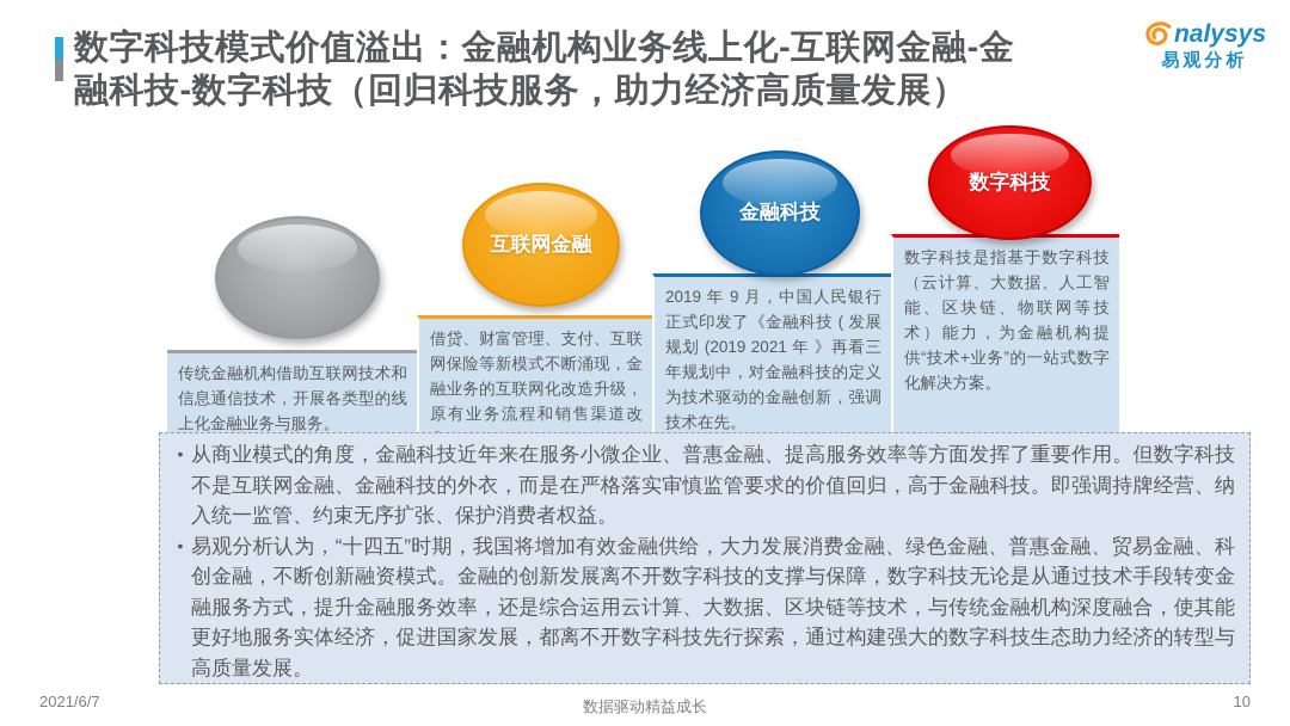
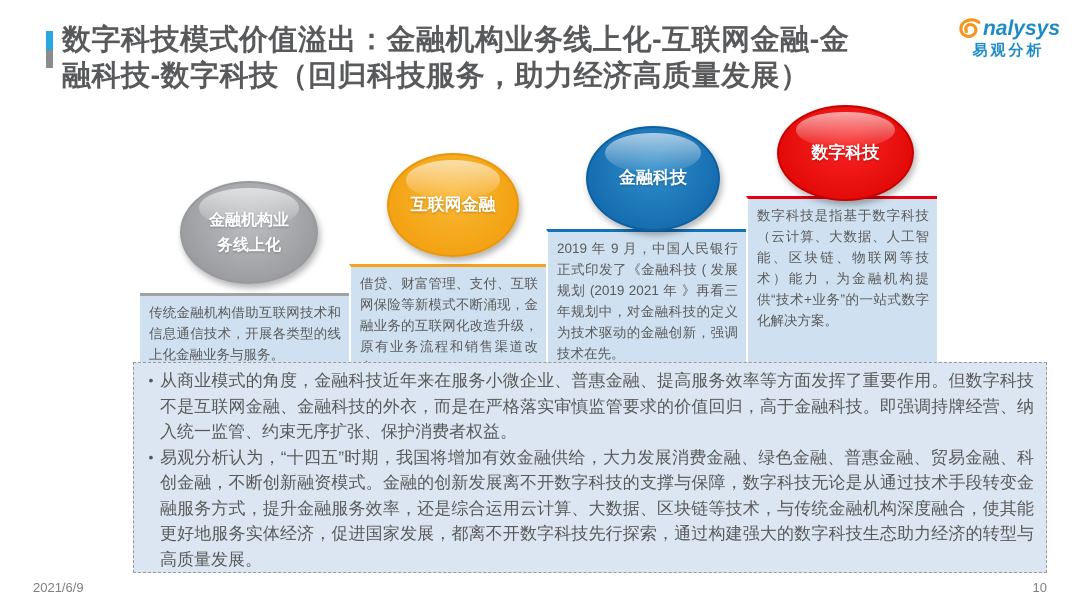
  数字科技模式价值溢出：金融机构业务线上化-互联网金融-金
  融科技-数字科技（回归科技服务，助力经济高质量发展）
  nalysys
  易观分析
  传统金融机构借助互联网技术和信息通信技术，开展各类型的线上化金融业务与服务。
  借贷、财富管理、支付、互联网保险等新模式不断涌现，金融业务的互联网化改造升级，原有业务流程和销售渠道改
  2019 年 9 月，中国人民银行正式印发了《金融科技 ( 发展规划 (2019 2021 年 》再看三年规划中，对金融科技的定义为技术驱动的金融创新，强调技术在先。
  数字科技是指基于数字科技（云计算、大数据、人工智能、区块链、物联网等技术）能力，为金融机构提供“技术+业务”的一站式数字化解决方案。
+ 金融机构业务线上化
  互联网金融
  金融科技
  数字科技
  •
  从商业模式的角度，金融科技近年来在服务小微企业、普惠金融、提高服务效率等方面发挥了重要作用。但数字科技不是互联网金融、金融科技的外衣，而是在严格落实审慎监管要求的价值回归，高于金融科技。即强调持牌经营、纳入统一监管、约束无序扩张、保护消费者权益。
  •
  易观分析认为，“十四五”时期，我国将增加有效金融供给，大力发展消费金融、绿色金融、普惠金融、贸易金融、科创金融，不断创新融资模式。金融的创新发展离不开数字科技的支撑与保障，数字科技无论是从通过技术手段转变金融服务方式，提升金融服务效率，还是综合运用云计算、大数据、区块链等技术，与传统金融机构深度融合，使其能更好地服务实体经济，促进国家发展，都离不开数字科技先行探索，通过构建强大的数字科技生态助力经济的转型与高质量发展。
- 2021/6/7
+ 2021/6/9
- 数据驱动精益成长
  10
